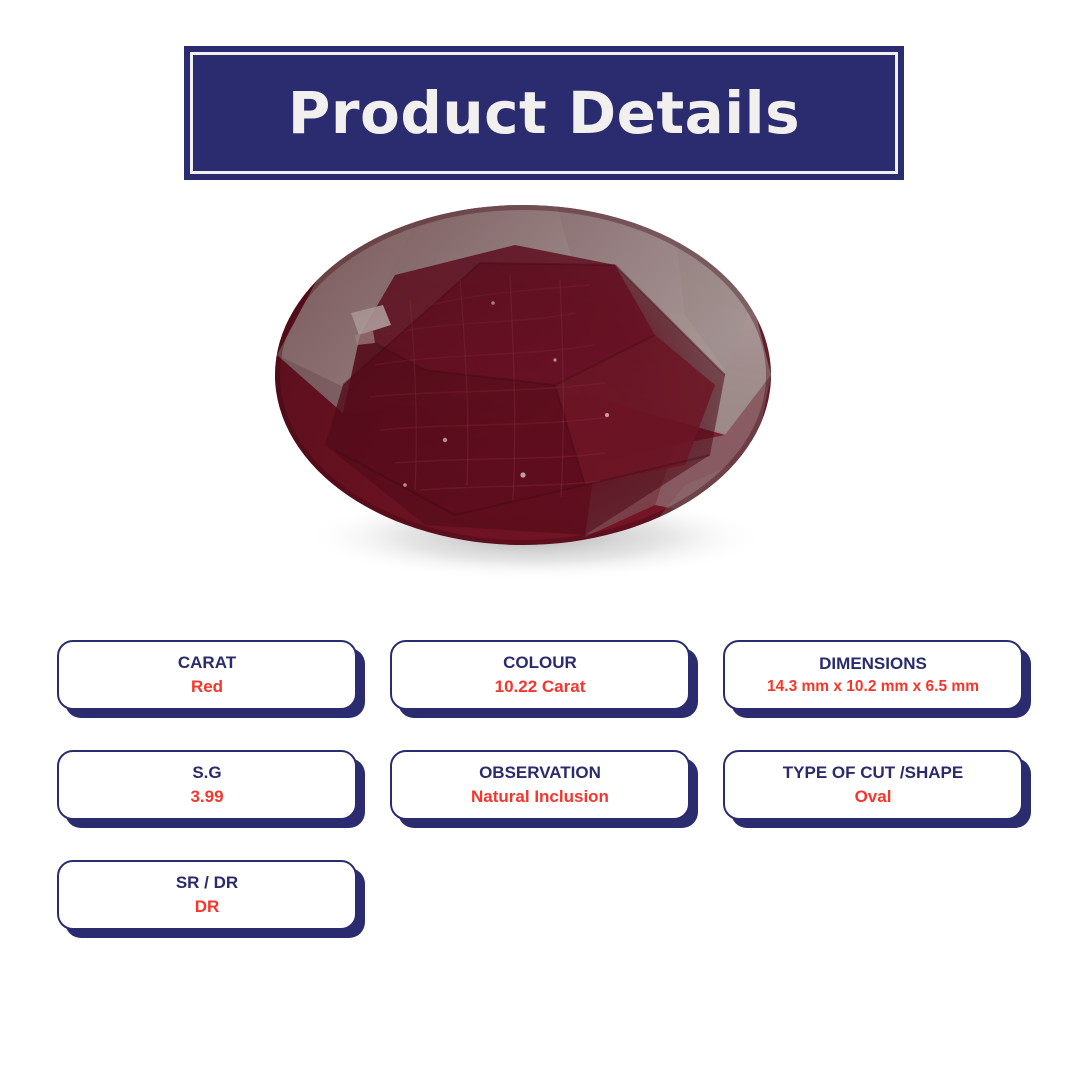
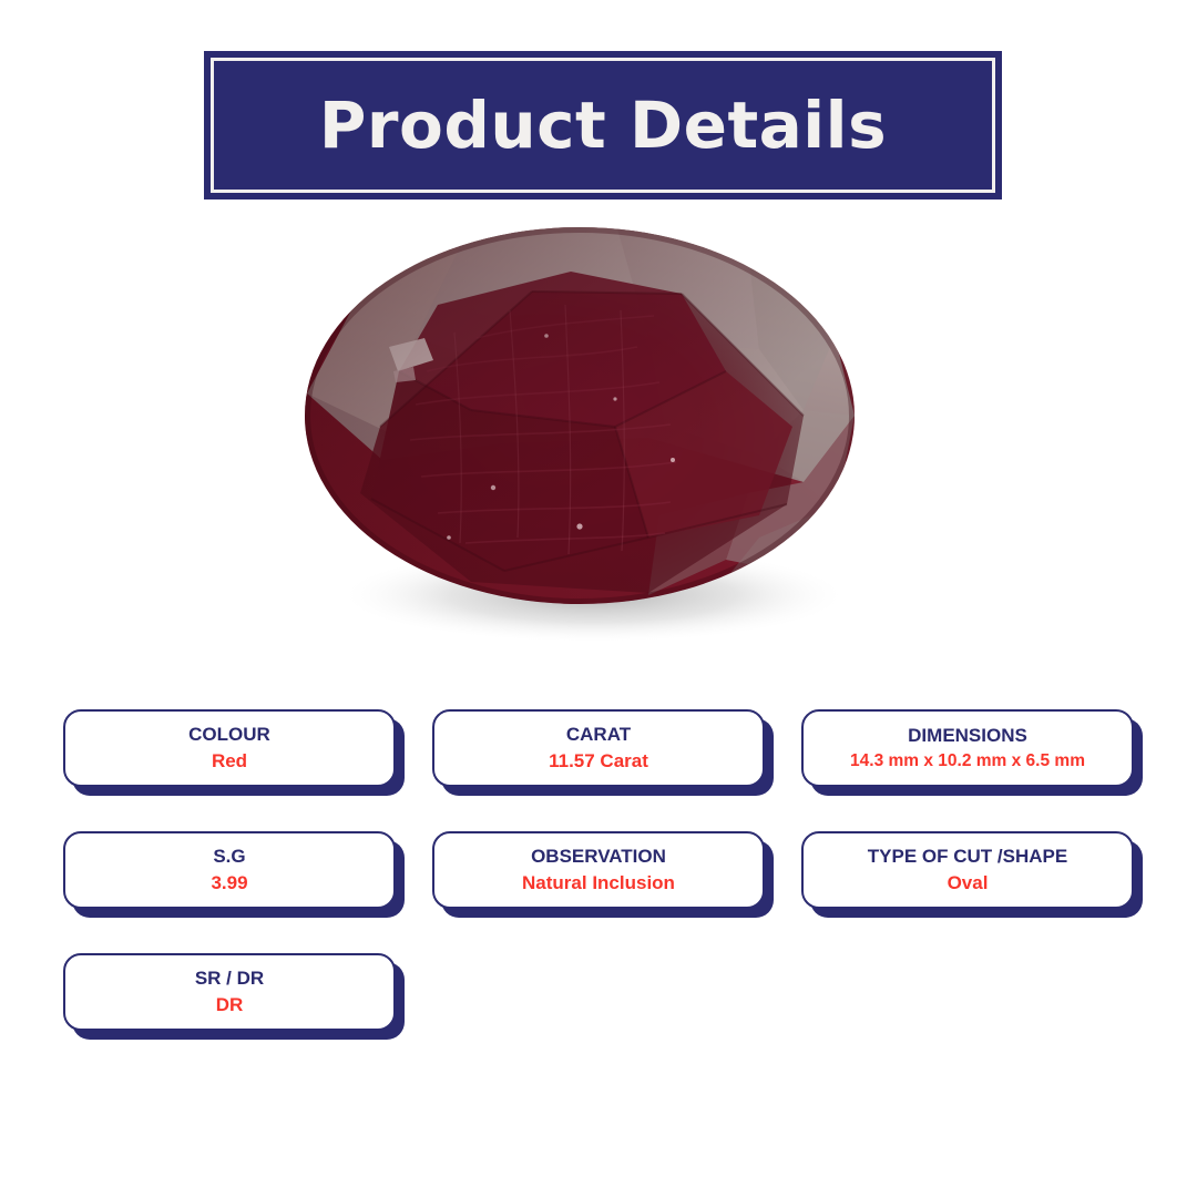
  Product Details
- CARAT
+ COLOUR
  Red
- COLOUR
+ CARAT
- 10.22 Carat
+ 11.57 Carat
  DIMENSIONS
  14.3 mm x 10.2 mm x 6.5 mm
  S.G
  3.99
  OBSERVATION
  Natural Inclusion
  TYPE OF CUT /SHAPE
  Oval
  SR / DR
  DR
